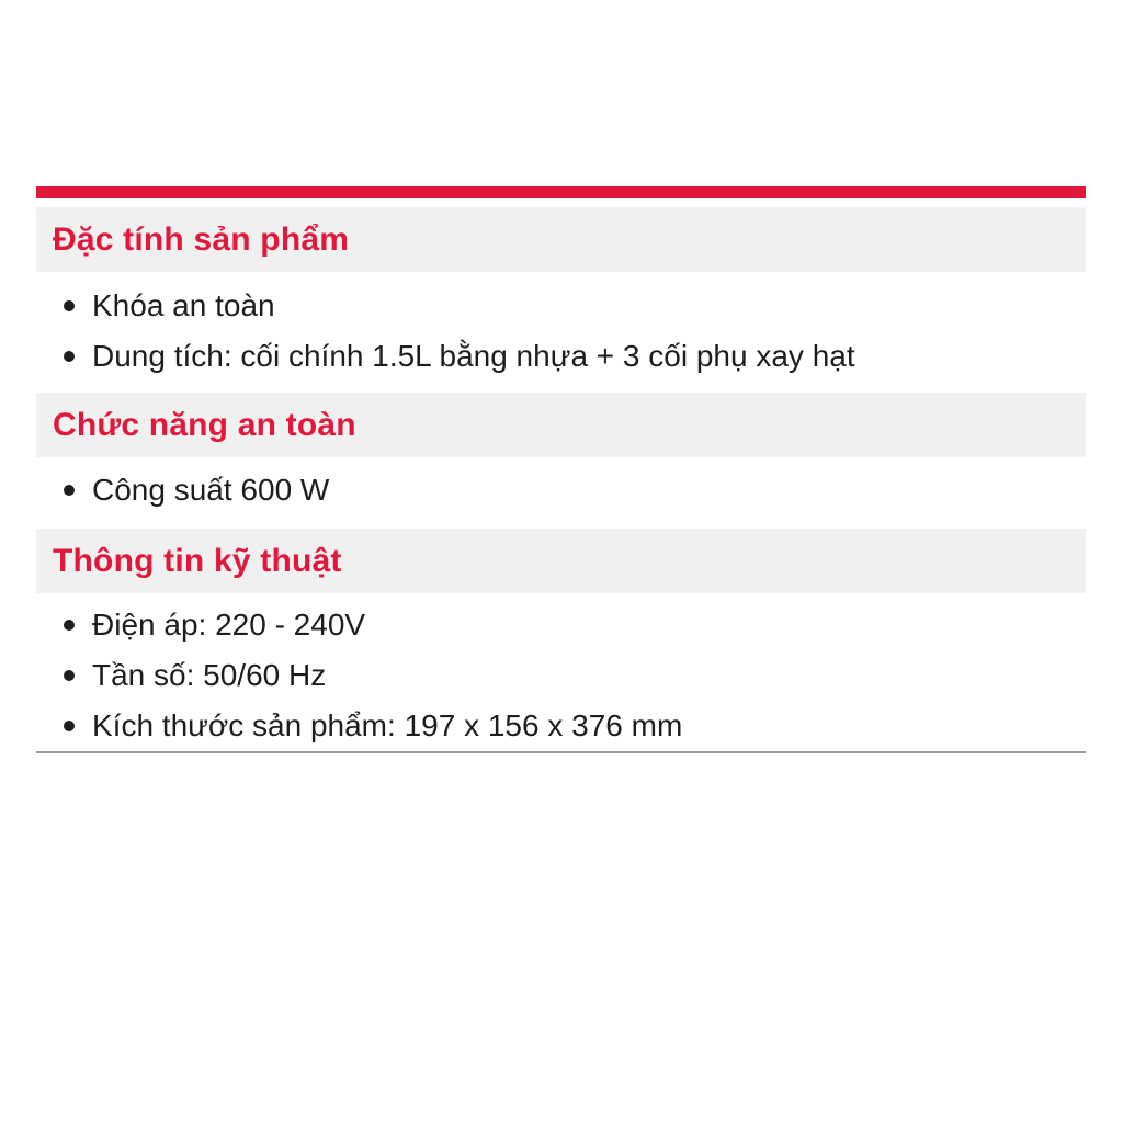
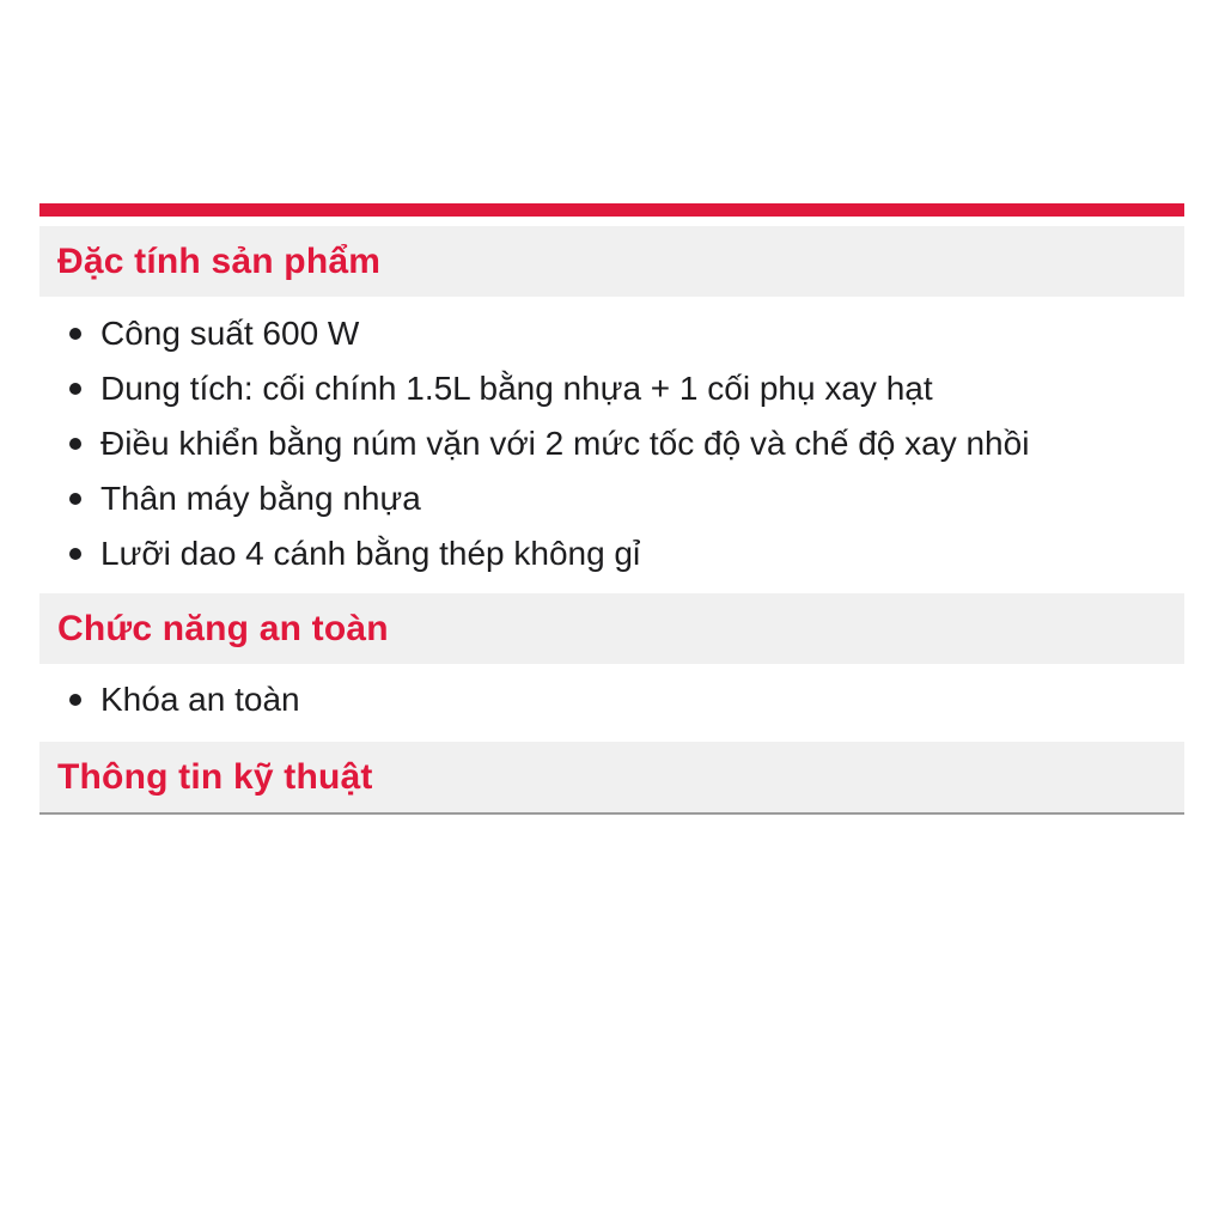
  Đặc tính sản phẩm
- Khóa an toàn
+ Công suất 600 W
- Dung tích: cối chính 1.5L bằng nhựa + 3 cối phụ xay hạt
+ Dung tích: cối chính 1.5L bằng nhựa + 1 cối phụ xay hạt
+ Điều khiển bằng núm vặn với 2 mức tốc độ và chế độ xay nhồi
+ Thân máy bằng nhựa
+ Lưỡi dao 4 cánh bằng thép không gỉ
  Chức năng an toàn
- Công suất 600 W
+ Khóa an toàn
  Thông tin kỹ thuật
- Điện áp: 220 - 240V
- Tần số: 50/60 Hz
- Kích thước sản phẩm: 197 x 156 x 376 mm
